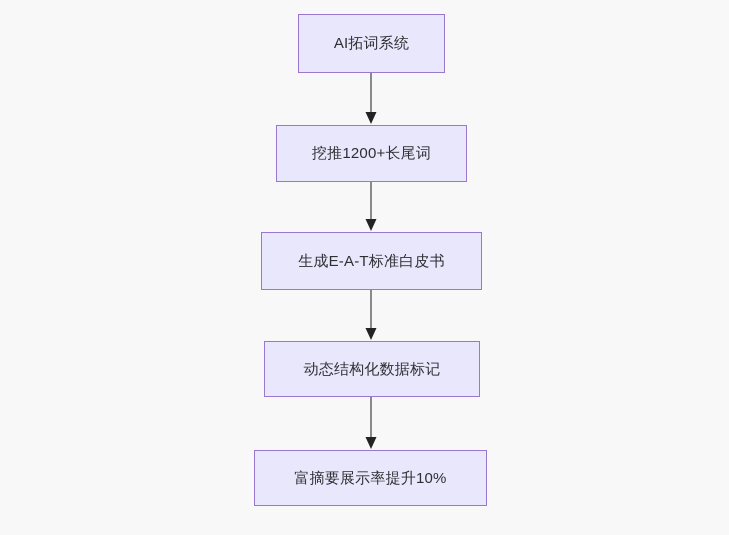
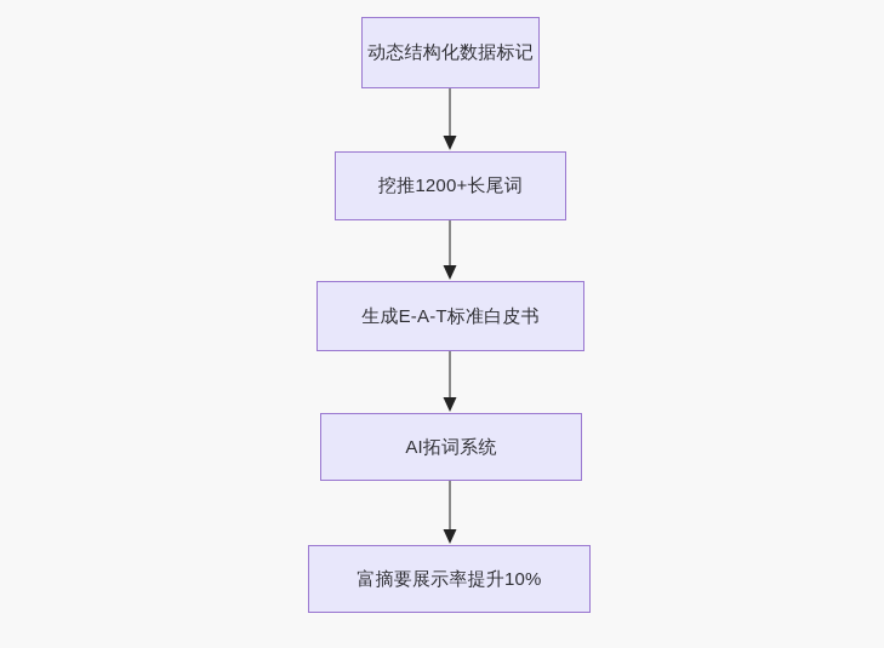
- AI拓词系统
+ 动态结构化数据标记
  挖推1200+长尾词
  生成E-A-T标准白皮书
- 动态结构化数据标记
+ AI拓词系统
  富摘要展示率提升10%
